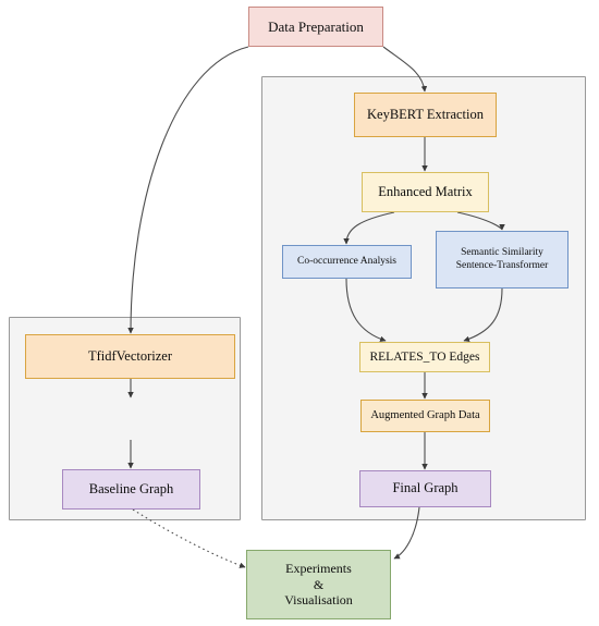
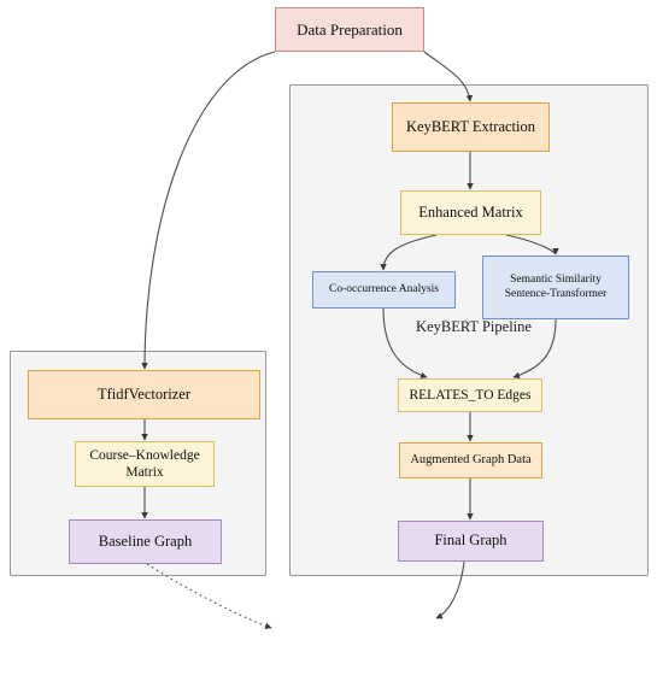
+ KeyBERT Pipeline
  Data Preparation
  TfidfVectorizer
+ Course–Knowledge
+ Matrix
  Baseline Graph
  KeyBERT Extraction
  Enhanced Matrix
  Co-occurrence Analysis
  Semantic Similarity
  Sentence-Transformer
  RELATES_TO Edges
  Augmented Graph Data
  Final Graph
- Experiments
- &
- Visualisation
